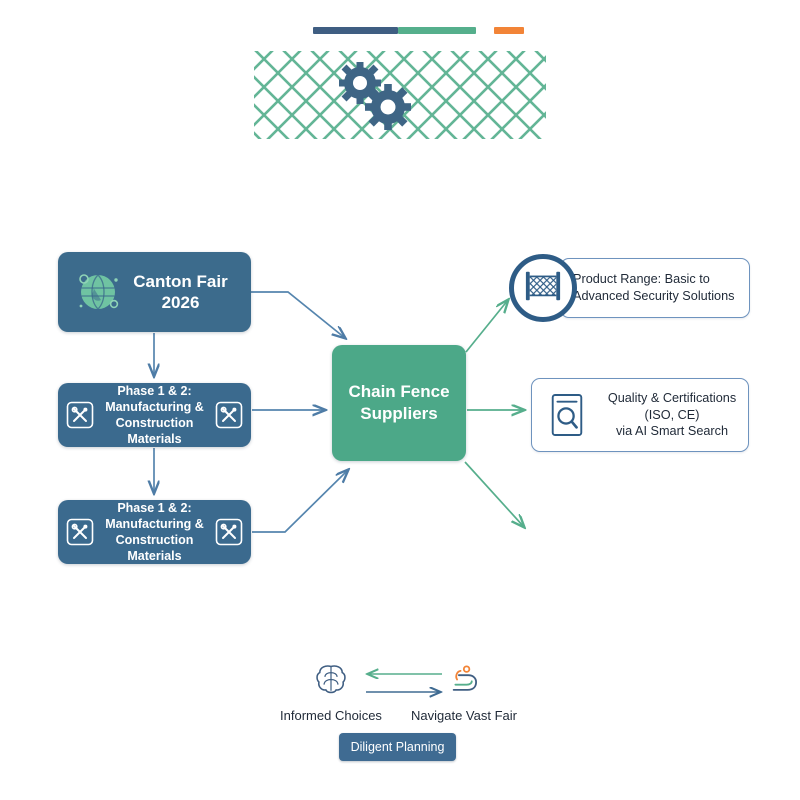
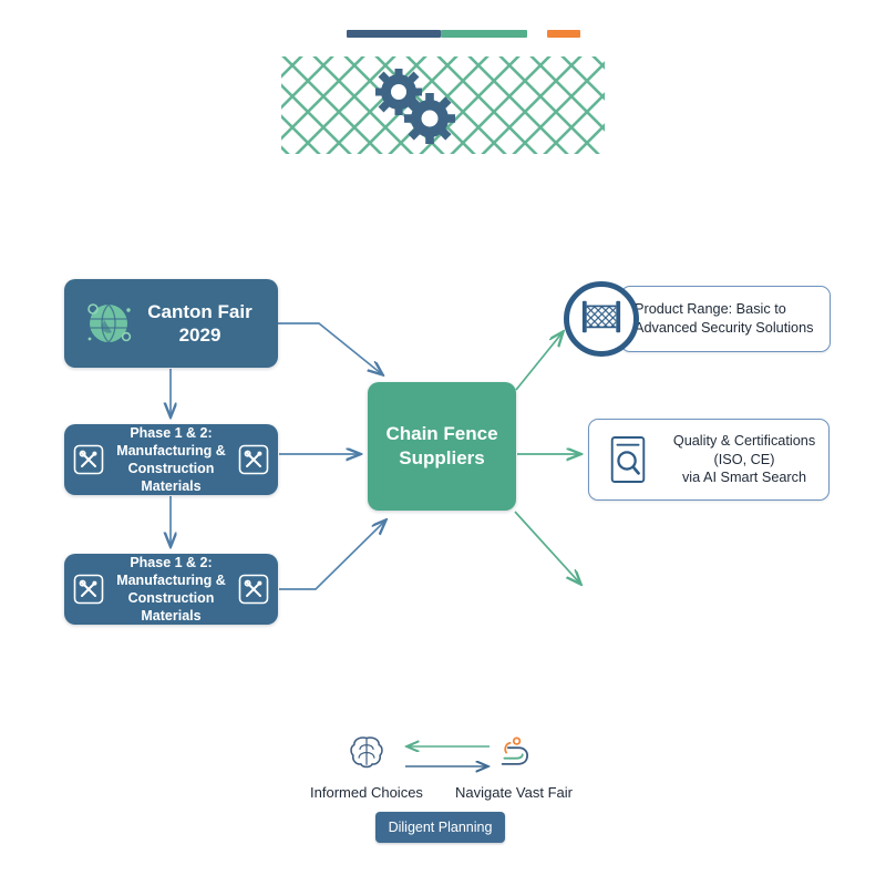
  Canton Fair
- 2026
+ 2029
  Phase 1 & 2:
  Manufacturing &
  Construction Materials
  Phase 1 & 2:
  Manufacturing &
  Construction Materials
  Chain Fence
  Suppliers
  Product Range: Basic to
  Advanced Security Solutions
  Quality & Certifications
  (ISO, CE)
  via AI Smart Search
  Informed Choices
  Navigate Vast Fair
  Diligent Planning
